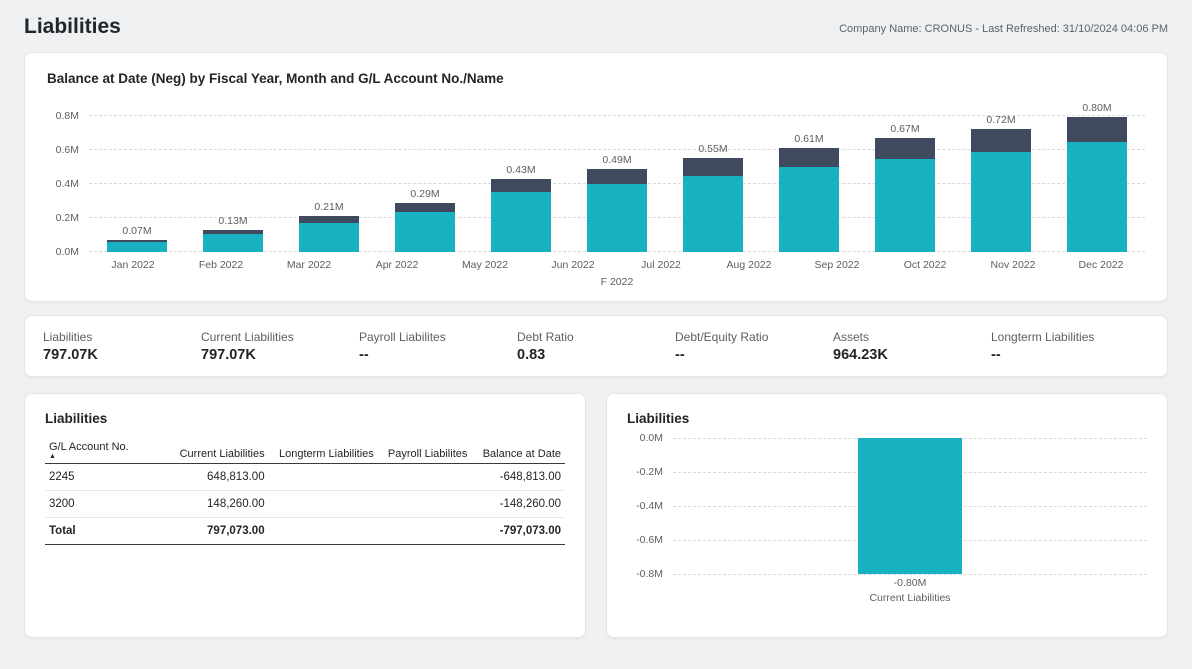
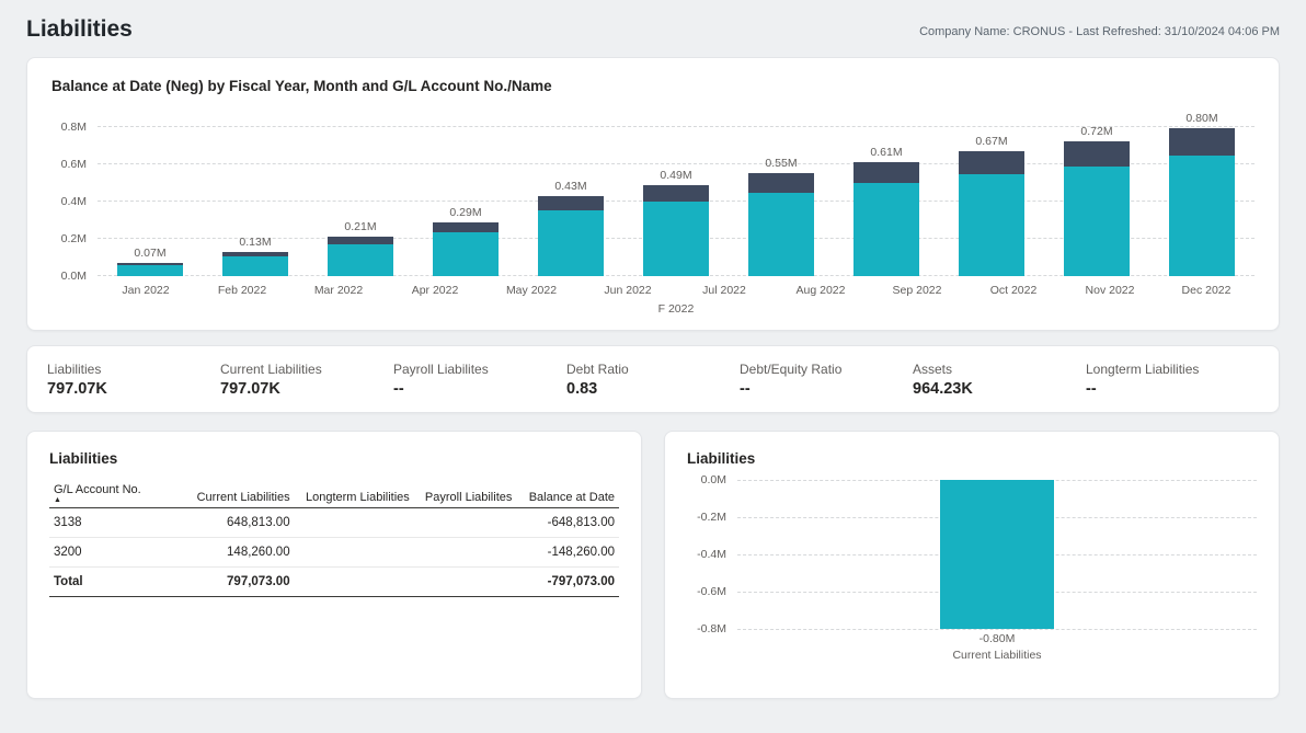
  Liabilities
  Company Name: CRONUS - Last Refreshed: 31/10/2024 04:06 PM
  Balance at Date (Neg) by Fiscal Year, Month and G/L Account No./Name
  0.0M
  0.2M
  0.4M
  0.6M
  0.8M
  0.07M
  0.13M
  0.21M
  0.29M
  0.43M
  0.49M
  0.55M
  0.61M
  0.67M
  0.72M
  0.80M
  Jan 2022
  Feb 2022
  Mar 2022
  Apr 2022
  May 2022
  Jun 2022
  Jul 2022
  Aug 2022
  Sep 2022
  Oct 2022
  Nov 2022
  Dec 2022
  F 2022
  Liabilities
  797.07K
  Current Liabilities
  797.07K
  Payroll Liabilites
  --
  Debt Ratio
  0.83
  Debt/Equity Ratio
  --
  Assets
  964.23K
  Longterm Liabilities
  --
  Liabilities
  G/L Account No.	Current Liabilities	Longterm Liabilities	Payroll Liabilites	Balance at Date
- 2245	648,813.00			-648,813.00
+ 3138	648,813.00			-648,813.00
  3200	148,260.00			-148,260.00
  Total	797,073.00			-797,073.00
  Liabilities
  0.0M
  -0.2M
  -0.4M
  -0.6M
  -0.8M
  -0.80M
  Current Liabilities
